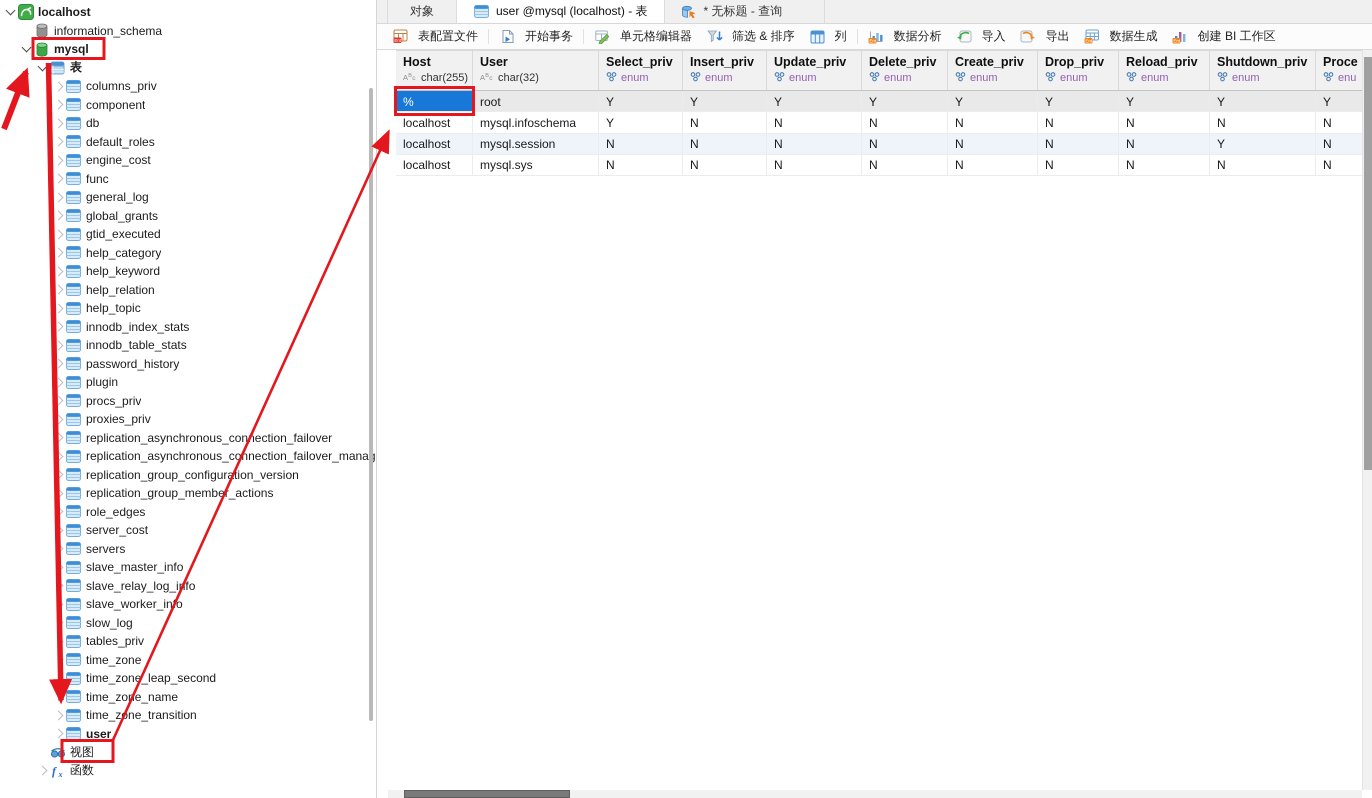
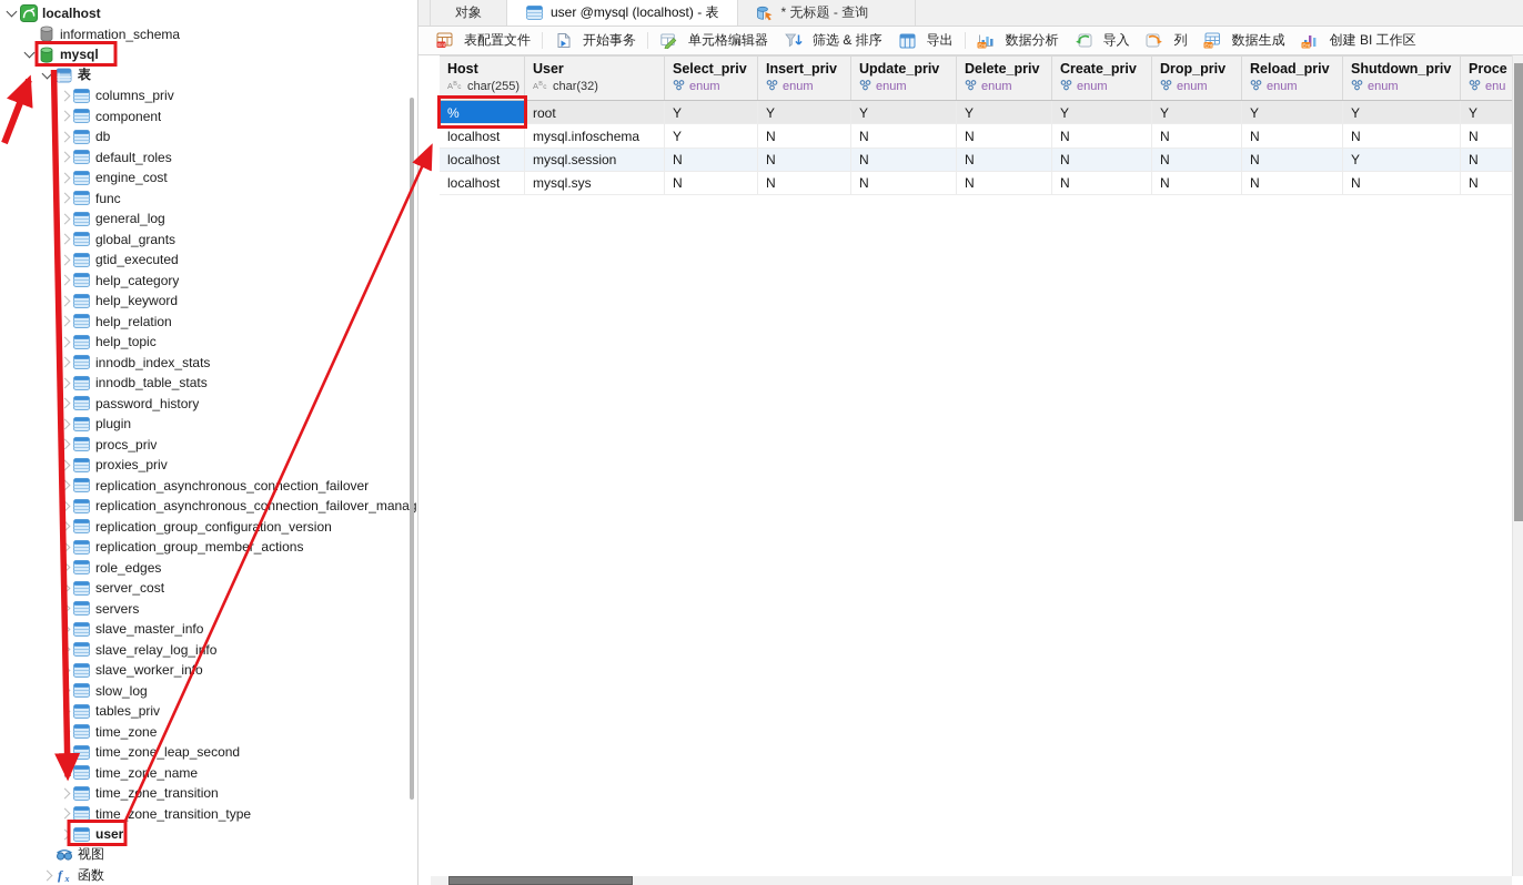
  localhost
  information_schema
  mysql
  表
  columns_priv
  component
  db
  default_roles
  engine_cost
  func
  general_log
  global_grants
  gtid_executed
  help_category
  help_keyword
  help_relation
  help_topic
  innodb_index_stats
  innodb_table_stats
  password_history
  plugin
  procs_priv
  proxies_priv
  replication_asynchronous_connection_failover
  replication_asynchronous_connection_failover_mana
  replication_group_configuration_version
  replication_group_member_actions
  role_edges
  server_cost
  servers
  slave_master_info
  slave_relay_log_ifo
  slave_worker_ino
  slow_log
  tables_priv
  time_zone
  time_zone_leap_second
  time_zoe_name
  time_zne_transition
+ time_zone_transition_type
  user
  视图
  f
  x
  函数
  对象
  user @mysql (localhost) - 表
  * 无标题 - 查询
  表配置文件
  开始事务
  单元格编辑器
  筛选 & 排序
- 列
+ 导出
  数据分析
  导入
- 导出
+ 列
  数据生成
  创建 BI 工作区
  Host
  A
  char(255)
  User
  A
  char(32)
  Select_priv
  enum
  Insert_priv
  enum
  Update_priv
  enum
  Delete_priv
  enum
  Create_priv
  enum
  Drop_priv
  enum
  Reload_priv
  enum
  Shutdown_priv
  enum
  Proce
  enu
  %
  root
  Y
  Y
  Y
  Y
  Y
  Y
  Y
  Y
  Y
  localhost
  mysql.infoschema
  Y
  N
  N
  N
  N
  N
  N
  N
  N
  localhost
  mysql.session
  N
  N
  N
  N
  N
  N
  N
  Y
  N
  localhost
  mysql.sys
  N
  N
  N
  N
  N
  N
  N
  N
  N
